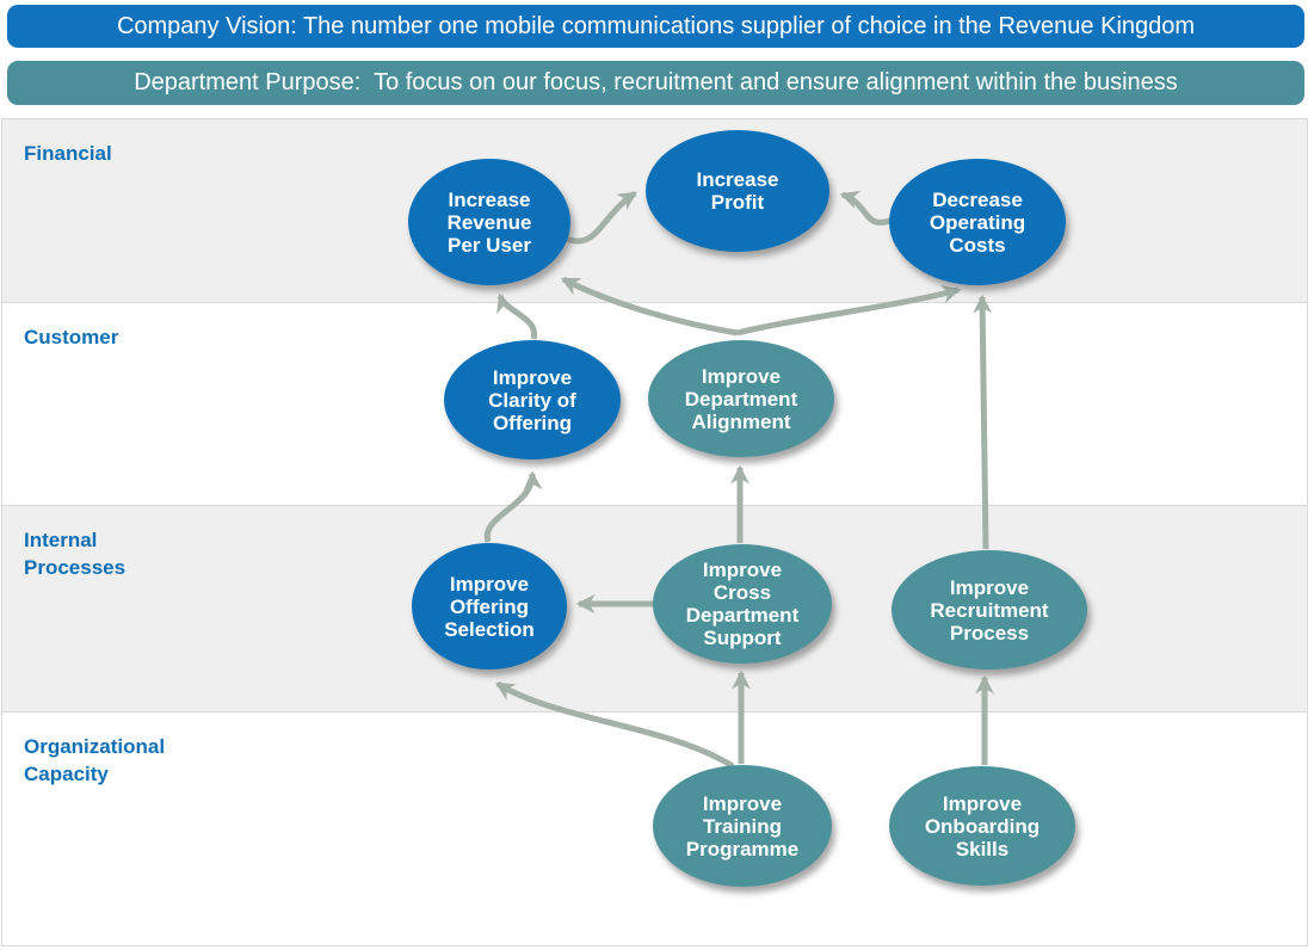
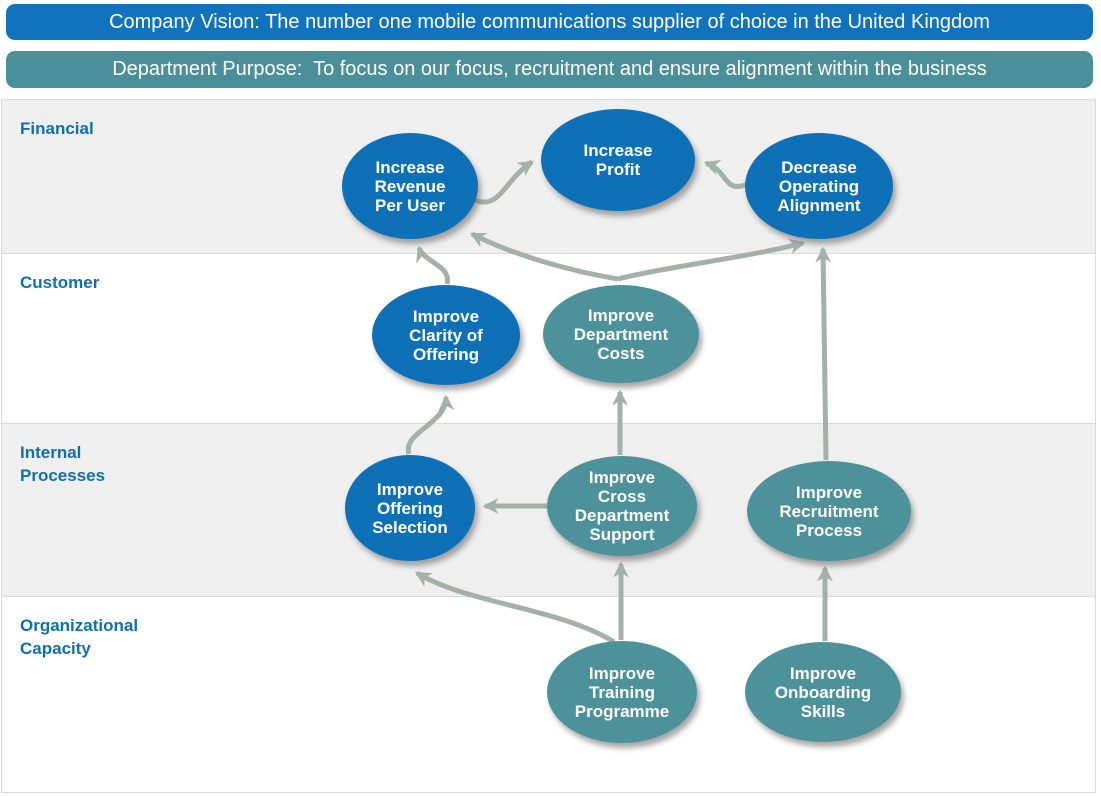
- Company Vision: The number one mobile communications supplier of choice in the Revenue Kingdom
+ Company Vision: The number one mobile communications supplier of choice in the United Kingdom
  Department Purpose: To focus on our focus, recruitment and ensure alignment within the business
  Financial
  Customer
  Internal
  Processes
  Organizational
  Capacity
  Increase
  Revenue
  Per User
  Increase
  Profit
  Decrease
  Operating
- Costs
+ Alignment
  Improve
  Clarity of
  Offering
  Improve
  Department
- Alignment
+ Costs
  Improve
  Offering
  Selection
  Improve
  Cross
  Department
  Support
  Improve
  Recruitment
  Process
  Improve
  Training
  Programme
  Improve
  Onboarding
  Skills
